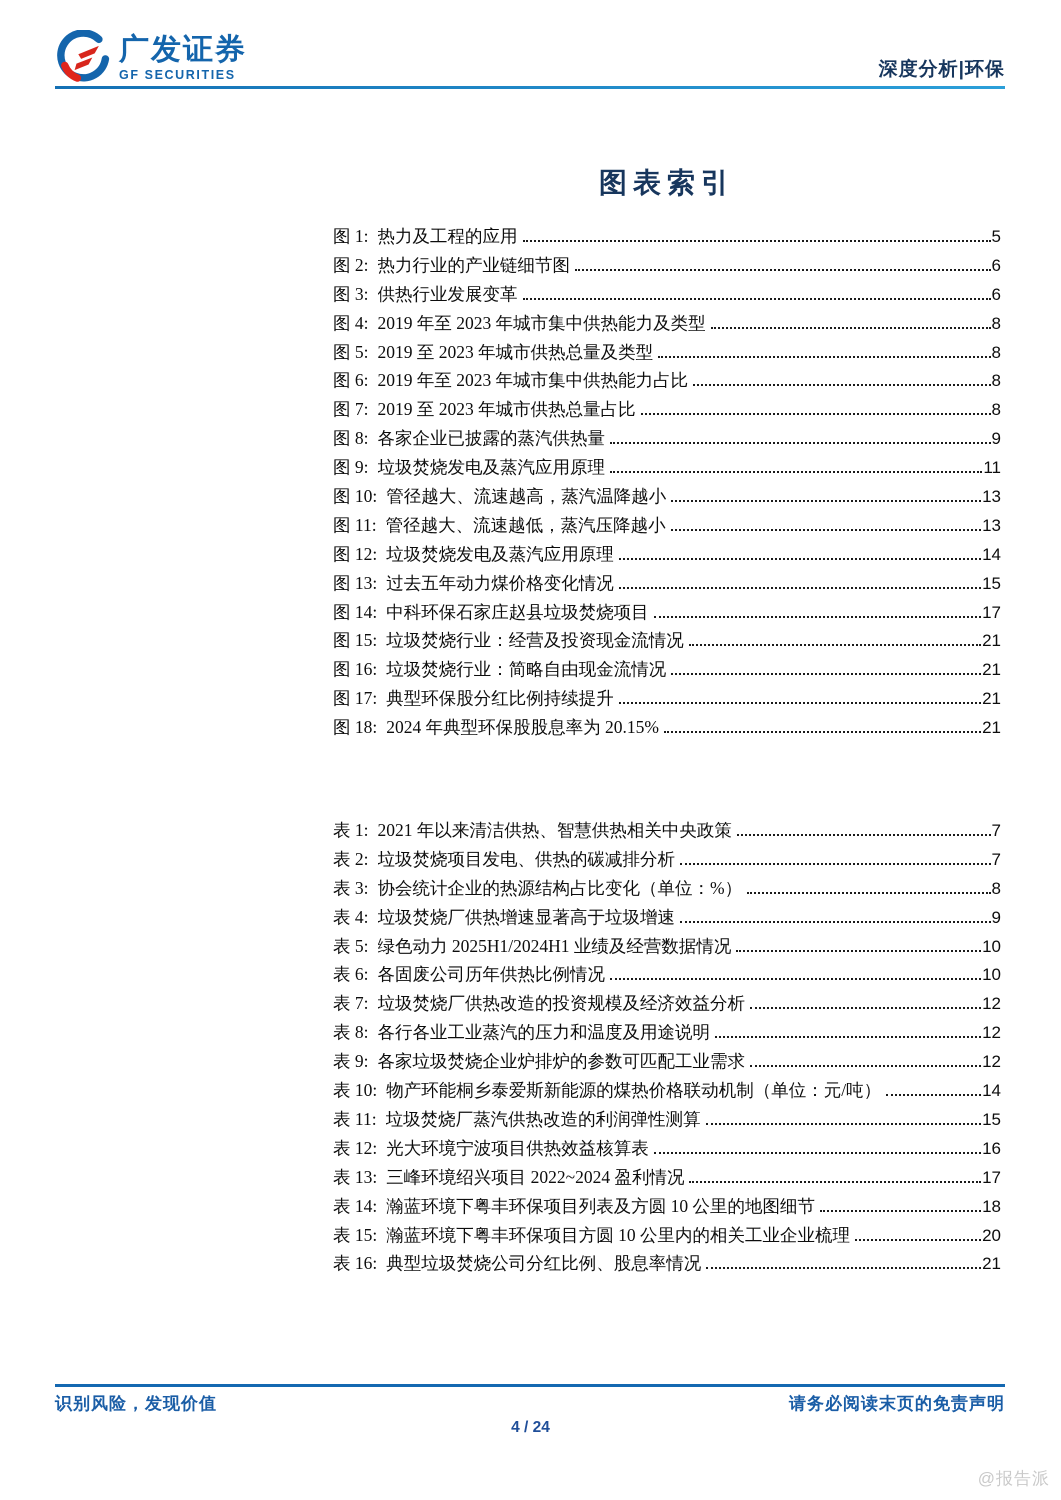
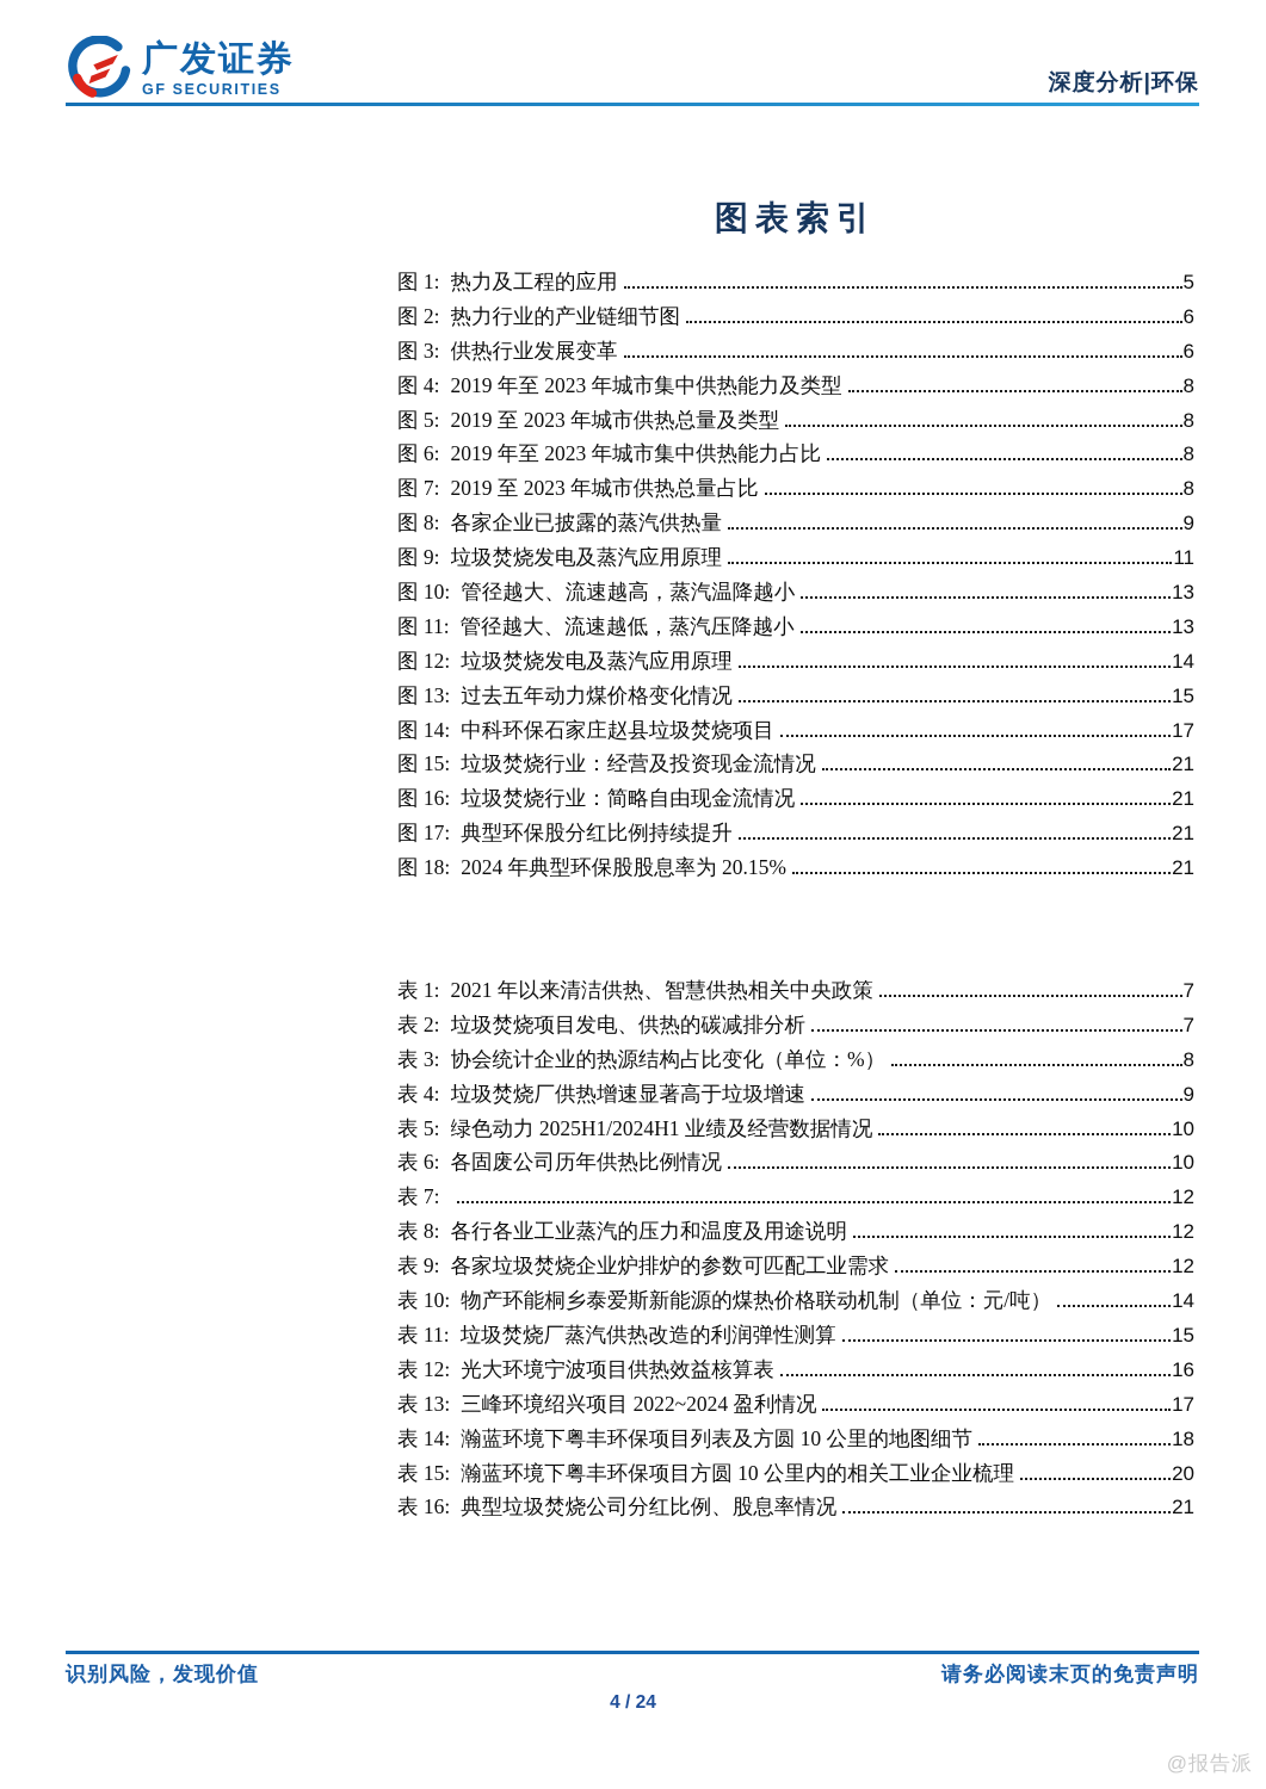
  广发证券
  GF SECURITIES
  深度分析|环保
  图表索引
  图 1:
  热力及工程的应用
  5
  图 2:
  热力行业的产业链细节图
  6
  图 3:
  供热行业发展变革
  6
  图 4:
  2019 年至 2023 年城市集中供热能力及类型
  8
  图 5:
  2019 至 2023 年城市供热总量及类型
  8
  图 6:
  2019 年至 2023 年城市集中供热能力占比
  8
  图 7:
  2019 至 2023 年城市供热总量占比
  8
  图 8:
  各家企业已披露的蒸汽供热量
  9
  图 9:
  垃圾焚烧发电及蒸汽应用原理
  11
  图 10:
  管径越大、流速越高，蒸汽温降越小
  13
  图 11:
  管径越大、流速越低，蒸汽压降越小
  13
  图 12:
  垃圾焚烧发电及蒸汽应用原理
  14
  图 13:
  过去五年动力煤价格变化情况
  15
  图 14:
  中科环保石家庄赵县垃圾焚烧项目
  17
  图 15:
  垃圾焚烧行业：经营及投资现金流情况
  21
  图 16:
  垃圾焚烧行业：简略自由现金流情况
  21
  图 17:
  典型环保股分红比例持续提升
  21
  图 18:
  2024 年典型环保股股息率为 20.15%
  21
  表 1:
  2021 年以来清洁供热、智慧供热相关中央政策
  7
  表 2:
  垃圾焚烧项目发电、供热的碳减排分析
  7
  表 3:
  协会统计企业的热源结构占比变化（单位：%）
  8
  表 4:
  垃圾焚烧厂供热增速显著高于垃圾增速
  9
  表 5:
  绿色动力 2025H1/2024H1 业绩及经营数据情况
  10
  表 6:
  各固废公司历年供热比例情况
  10
  表 7:
- 垃圾焚烧厂供热改造的投资规模及经济效益分析
  12
  表 8:
  各行各业工业蒸汽的压力和温度及用途说明
  12
  表 9:
  各家垃圾焚烧企业炉排炉的参数可匹配工业需求
  12
  表 10:
  物产环能桐乡泰爱斯新能源的煤热价格联动机制（单位：元/吨）
  14
  表 11:
  垃圾焚烧厂蒸汽供热改造的利润弹性测算
  15
  表 12:
  光大环境宁波项目供热效益核算表
  16
  表 13:
  三峰环境绍兴项目 2022~2024 盈利情况
  17
  表 14:
  瀚蓝环境下粤丰环保项目列表及方圆 10 公里的地图细节
  18
  表 15:
  瀚蓝环境下粤丰环保项目方圆 10 公里内的相关工业企业梳理
  20
  表 16:
  典型垃圾焚烧公司分红比例、股息率情况
  21
  识别风险，发现价值
  请务必阅读末页的免责声明
  4 / 24
  @报告派
